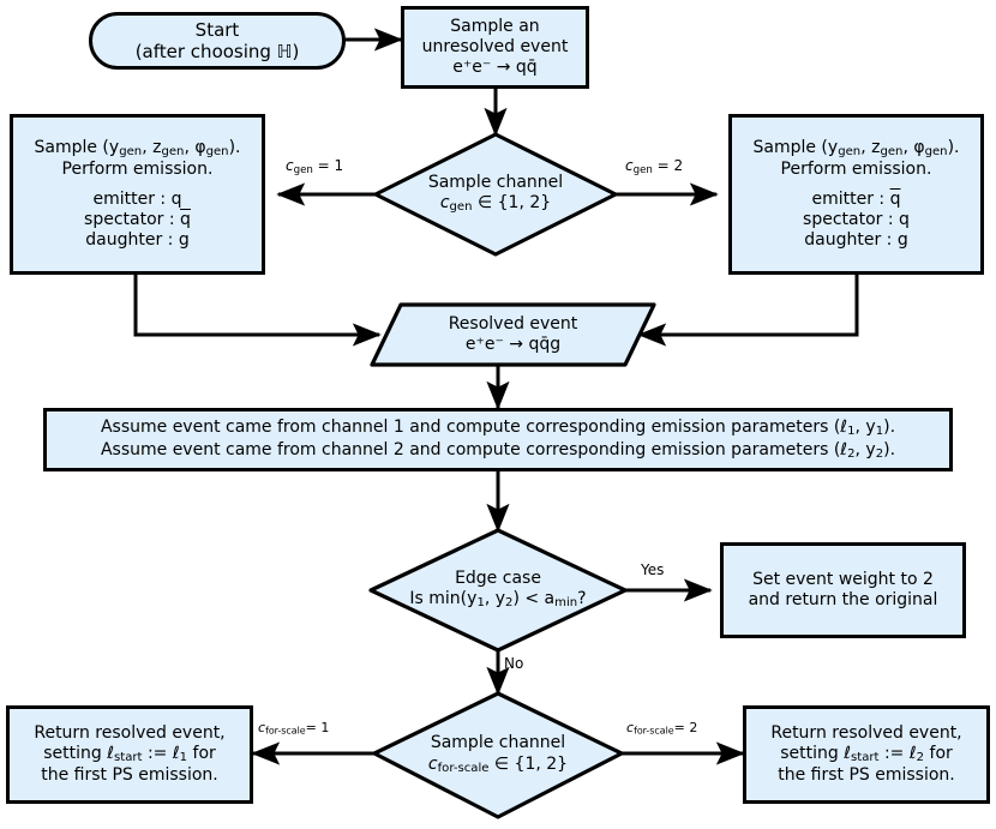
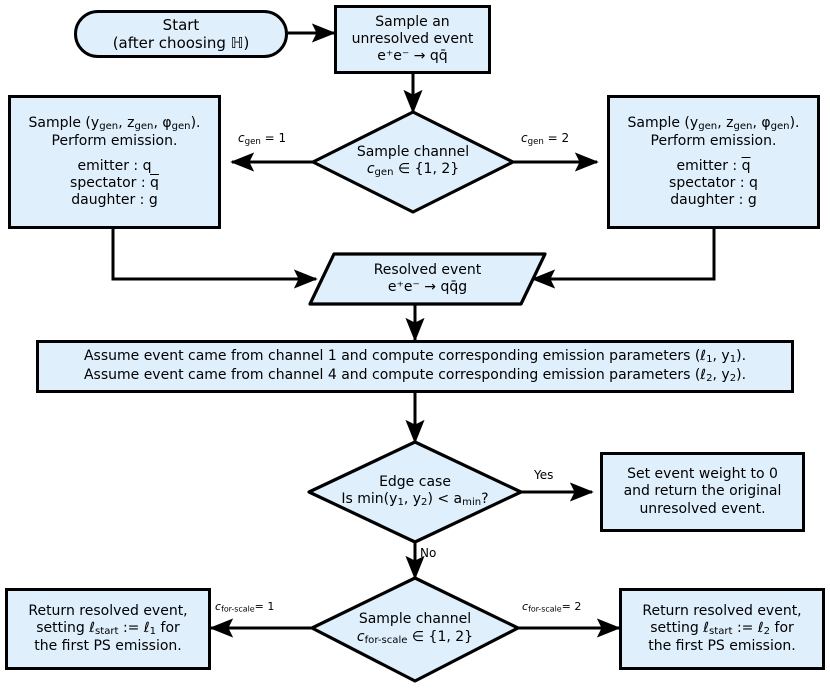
  Start
  (after choosing ℍ)
  Sample an
  unresolved event
  e⁺e⁻ → qq̄
  Sample channel
  cgen ∈ {1, 2}
  Sample (ygen, zgen, φgen).
  Perform emission.
  emitter : q
  spectator : q
  daughter : g
  Sample (ygen, zgen, φgen).
  Perform emission.
  emitter : q
  spectator : q
  daughter : g
  Resolved event
  e⁺e⁻ → qq̄g
  Assume event came from channel 1 and compute corresponding emission parameters (ℓ1, y1).
- Assume event came from channel 2 and compute corresponding emission parameters (ℓ2, y2).
+ Assume event came from channel 4 and compute corresponding emission parameters (ℓ2, y2).
  Edge case
  Is min(y1, y2) < amin?
- Set event weight to 2
+ Set event weight to 0
  and return the original
+ unresolved event.
  Sample channel
  cfor-scale ∈ {1, 2}
  Return resolved event,
  setting ℓstart := ℓ1 for
  the first PS emission.
  Return resolved event,
  setting ℓstart := ℓ2 for
  the first PS emission.
  cgen = 1
  cgen = 2
  Yes
  No
  cfor-scale= 1
  cfor-scale= 2
